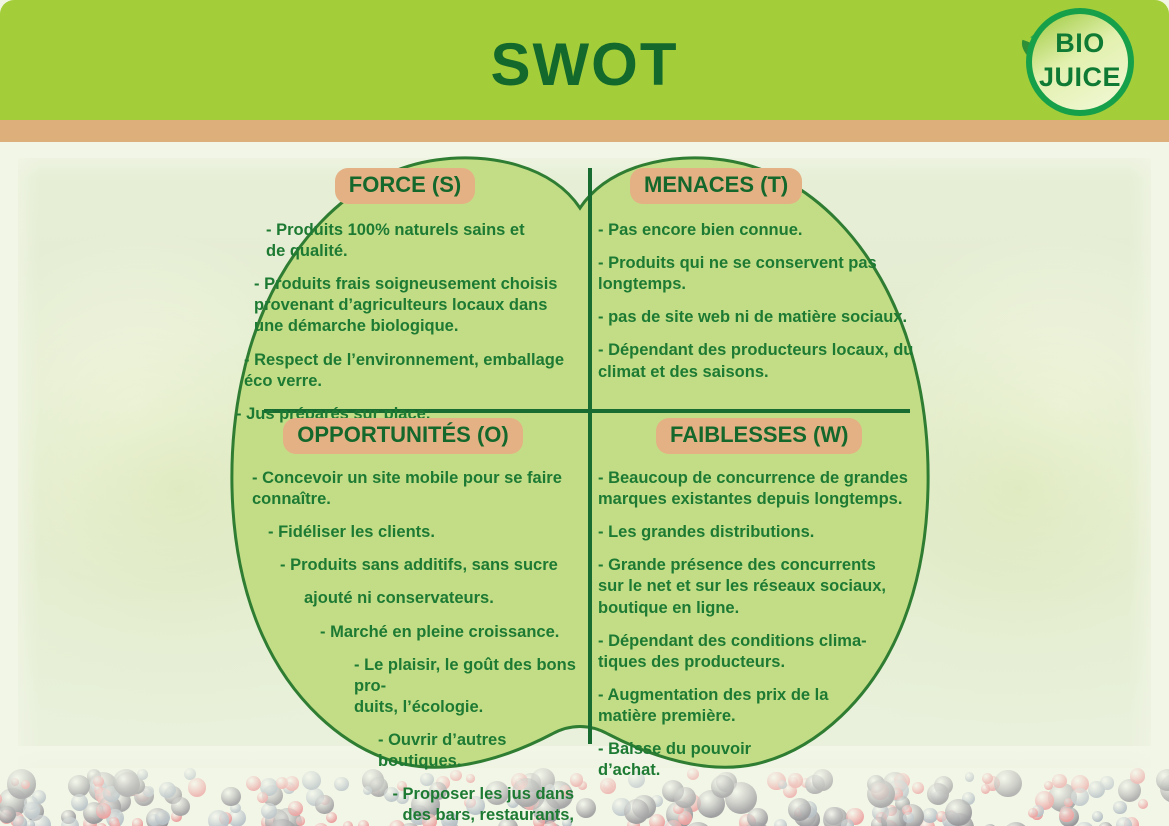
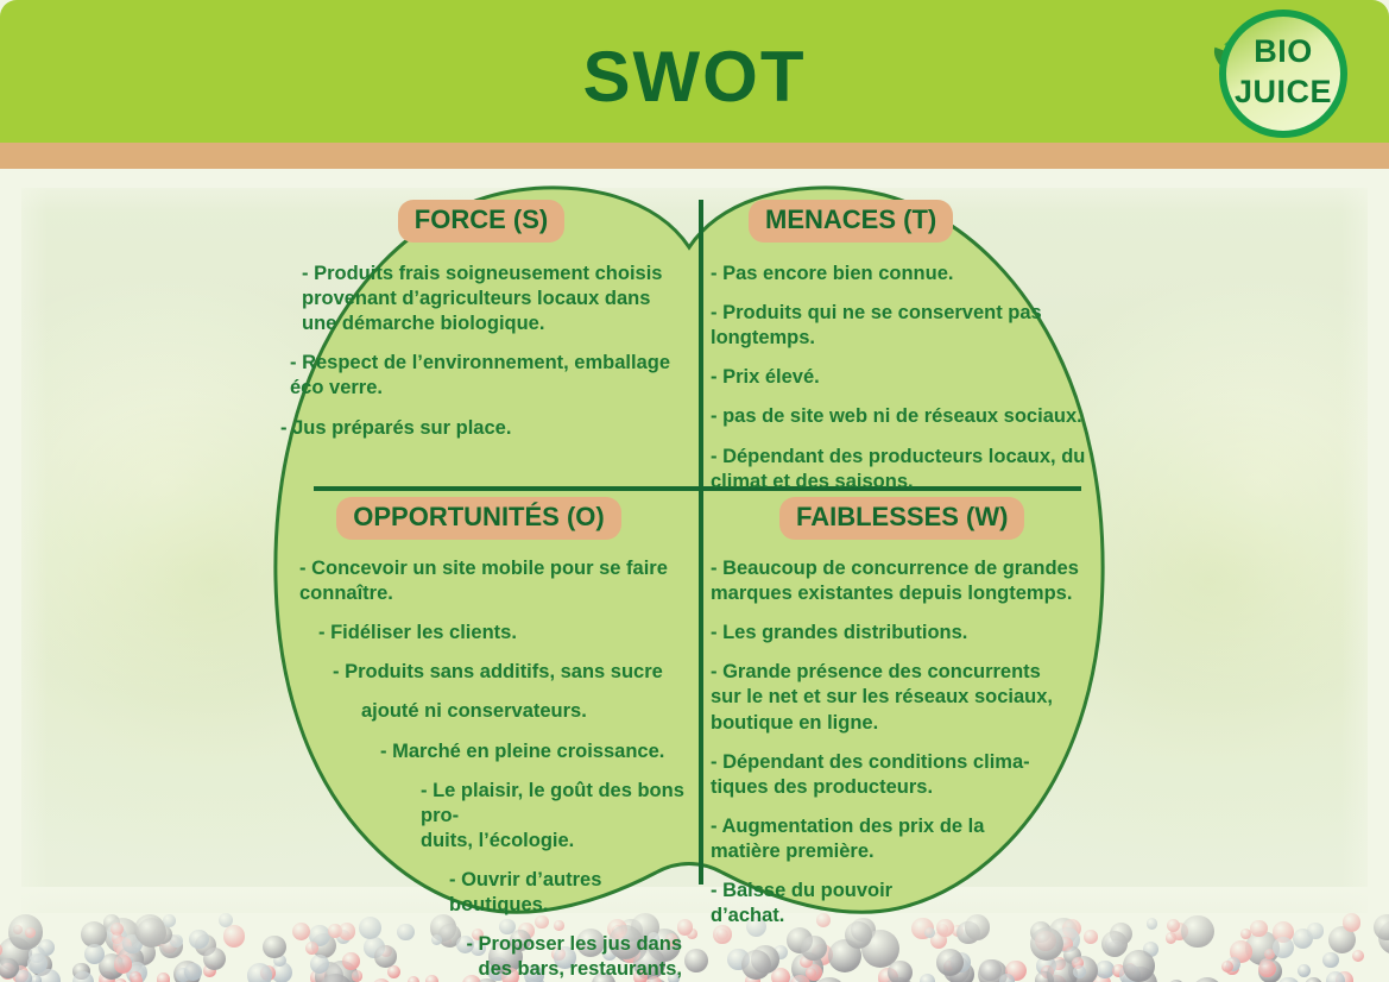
  FORCE (S)
- - Produits 100% naturels sains et
- de qualité.
  - Produits frais soigneusement choisis
  provenant d’agriculteurs locaux dans
  une démarche biologique.
  - Respect de l’environnement, emballage
  éco verre.
  - Jus préparés sur place.
  MENACES (T)
  - Pas encore bien connue.
  - Produits qui ne se conservent pas
  longtemps.
+ - Prix élevé.
- - pas de site web ni de matière sociaux.
+ - pas de site web ni de réseaux sociaux.
  - Dépendant des producteurs locaux, du
  climat et des saisons.
  OPPORTUNITÉS (O)
  - Concevoir un site mobile pour se faire
  connaître.
  - Fidéliser les clients.
  - Produits sans additifs, sans sucre
  ajouté ni conservateurs.
  - Marché en pleine croissance.
  - Le plaisir, le goût des bons pro-
  duits, l’écologie.
  - Ouvrir d’autres boutiques.
  - Proposer les jus dans
  des bars, restaurants,
  FAIBLESSES (W)
  - Beaucoup de concurrence de grandes
  marques existantes depuis longtemps.
  - Les grandes distributions.
  - Grande présence des concurrents
  sur le net et sur les réseaux sociaux,
  boutique en ligne.
  - Dépendant des conditions clima-
  tiques des producteurs.
  - Augmentation des prix de la
  matière première.
  - Baisse du pouvoir
  d’achat.
  SWOT
  BIO
  JUICE
